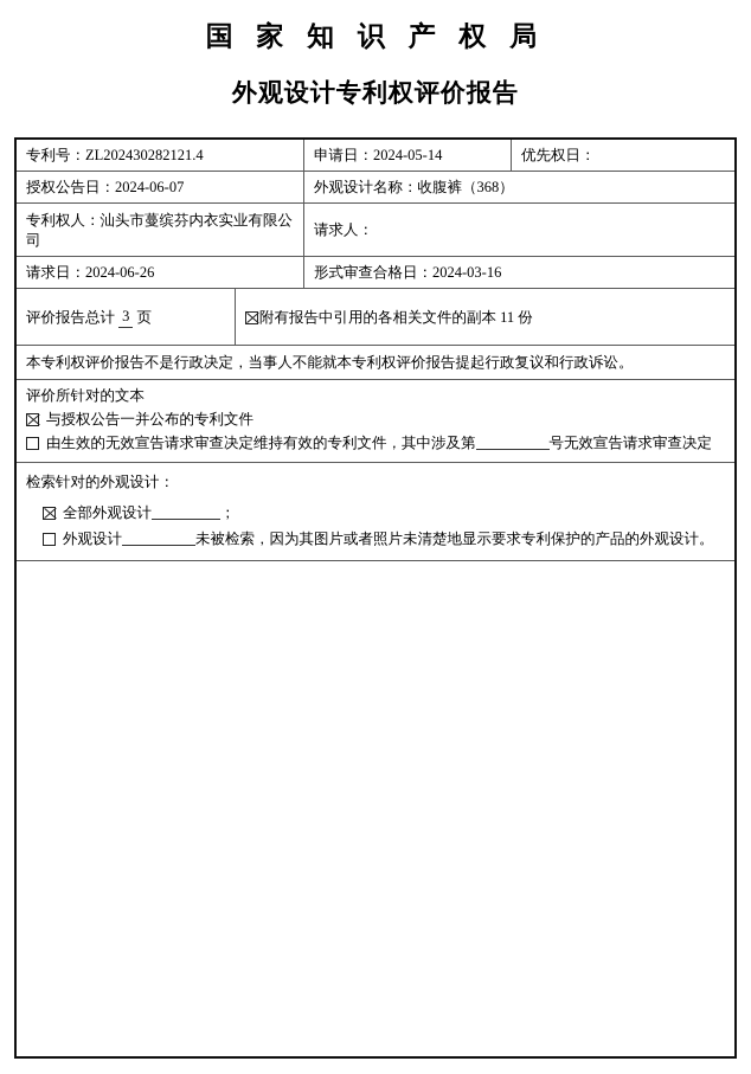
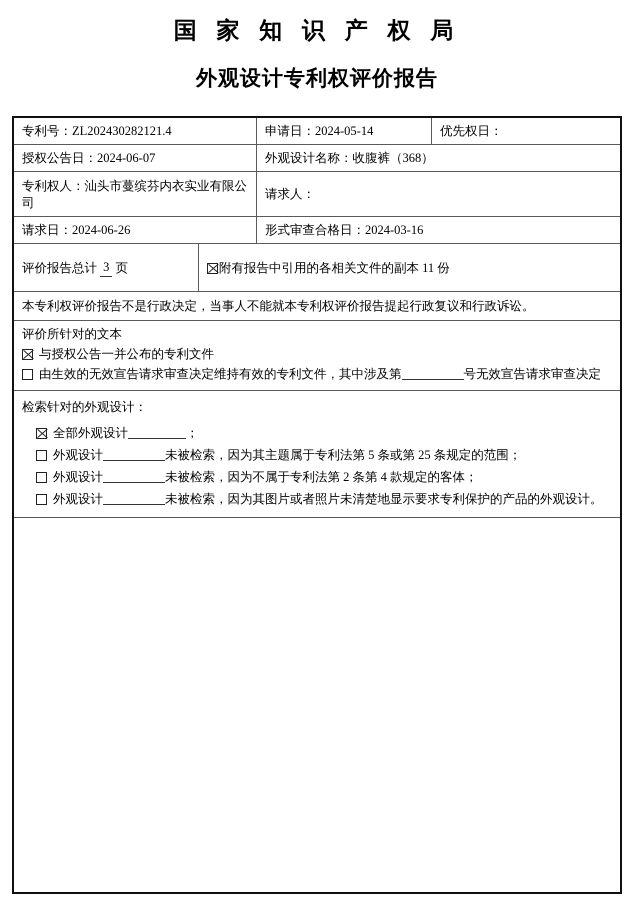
  国 家 知 识 产 权 局
  外观设计专利权评价报告
  专利号：
  ZL202430282121.4
  申请日：
  2024-05-14
  优先权日：
  授权公告日：
  2024-06-07
  外观设计名称：
  收腹裤（368）
  专利权人：汕头市蔓缤芬内衣实业有限公司
  请求人：
  请求日：
  2024-06-26
  形式审查合格日：
  2024-03-16
  评价报告总计
  3
  页
  附有报告中引用的各相关文件的副本
  11
  份
  本专利权评价报告不是行政决定，当事人不能就本专利权评价报告提起行政复议和行政诉讼。
  评价所针对的文本
  与授权公告一并公布的专利文件
  由生效的无效宣告请求审查决定维持有效的专利文件，其中涉及第 号无效宣告请求审查决定
  检索针对的外观设计：
  全部外观设计 ；
+ 外观设计 未被检索，因为其主题属于专利法第 5 条或第 25 条规定的范围；
+ 外观设计 未被检索，因为不属于专利法第 2 条第 4 款规定的客体；
  外观设计 未被检索，因为其图片或者照片未清楚地显示要求专利保护的产品的外观设计。
